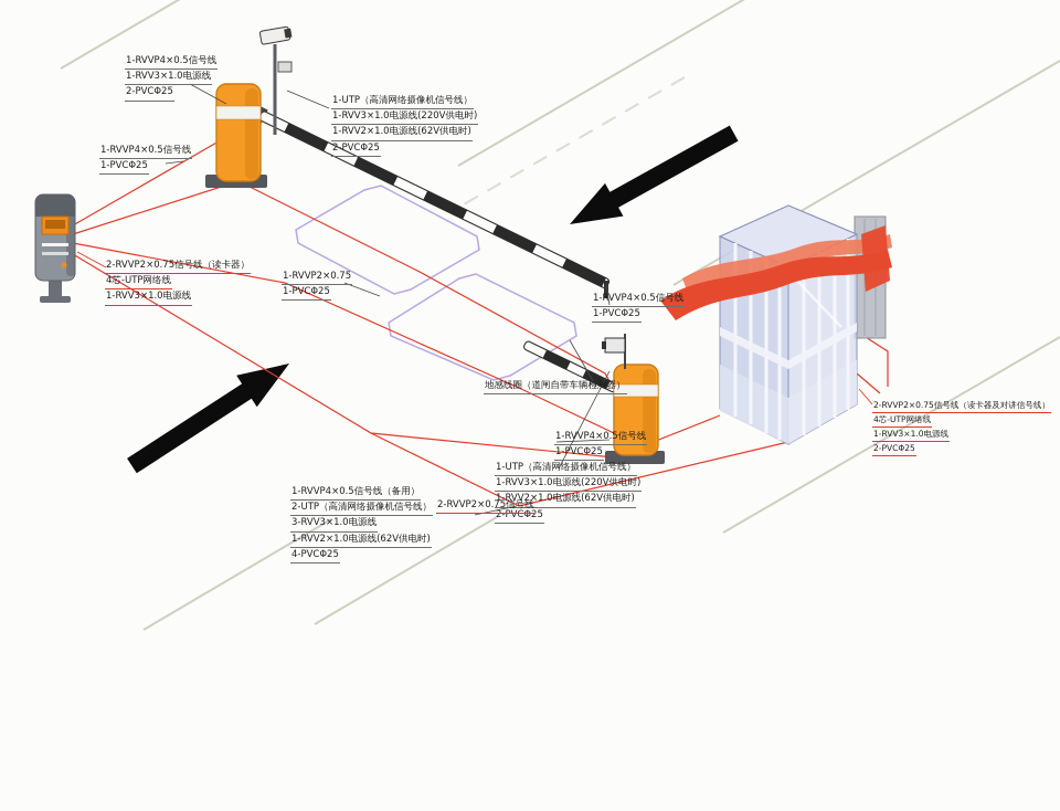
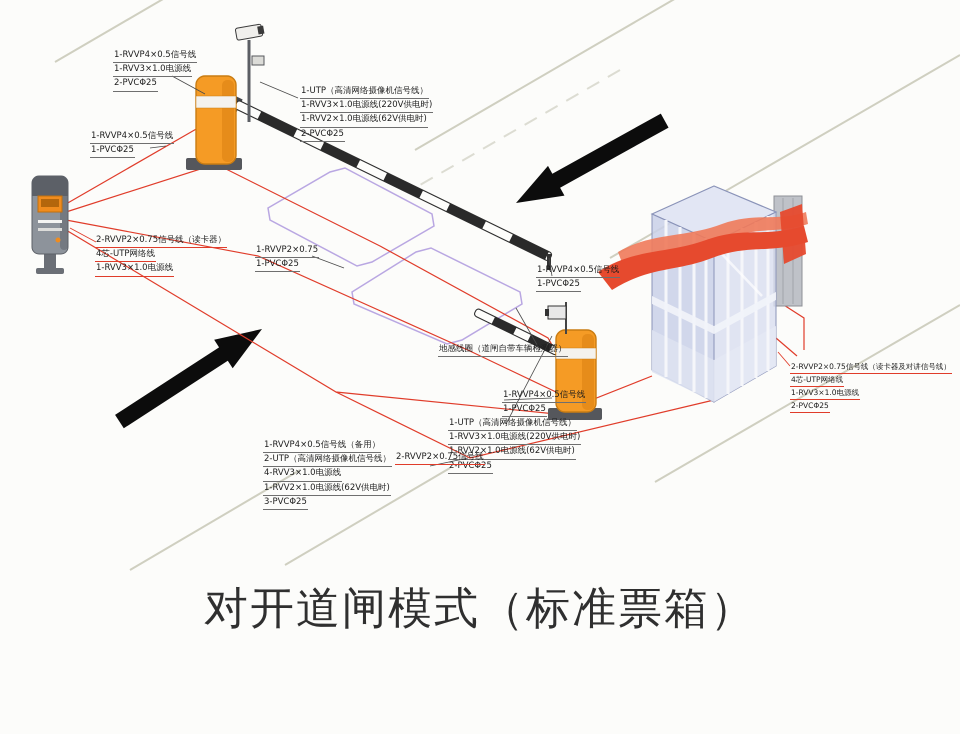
  1-RVVP4×0.5信号线
  1-RVV3×1.0电源线
  2-PVCΦ25
  1-RVVP4×0.5信号线
  1-PVCΦ25
  1-UTP（高清网络摄像机信号线）
  1-RVV3×1.0电源线(220V供电时)
  1-RVV2×1.0电源线(62V供电时)
  2-PVCΦ25
  2-RVVP2×0.75信号线（读卡器）
  4芯-UTP网络线
  1-RVV3×1.0电源线
  1-RVVP2×0.75
  1-PVCΦ25
  1-RVVP4×0.5信号线
  1-PVCΦ25
  地感线圈（道闸自带车辆检测器）
  1-RVVP4×0.5信号线
  1-PVCΦ25
  1-UTP（高清网络摄像机信号线）
  1-RVV3×1.0电源线(220V供电时)
  1-RVV2×1.0电源线(62V供电时)
  2-PVCΦ25
  1-RVVP4×0.5信号线（备用）
  2-UTP（高清网络摄像机信号线）
- 3-RVV3×1.0电源线
+ 4-RVV3×1.0电源线
  1-RVV2×1.0电源线(62V供电时)
- 4-PVCΦ25
+ 3-PVCΦ25
  2-RVVP2×0.75信号线
  2-RVVP2×0.75信号线（读卡器及对讲信号线）
  4芯-UTP网络线
  1-RVV3×1.0电源线
  2-PVCΦ25
+ 对开道闸模式（标准票箱）
